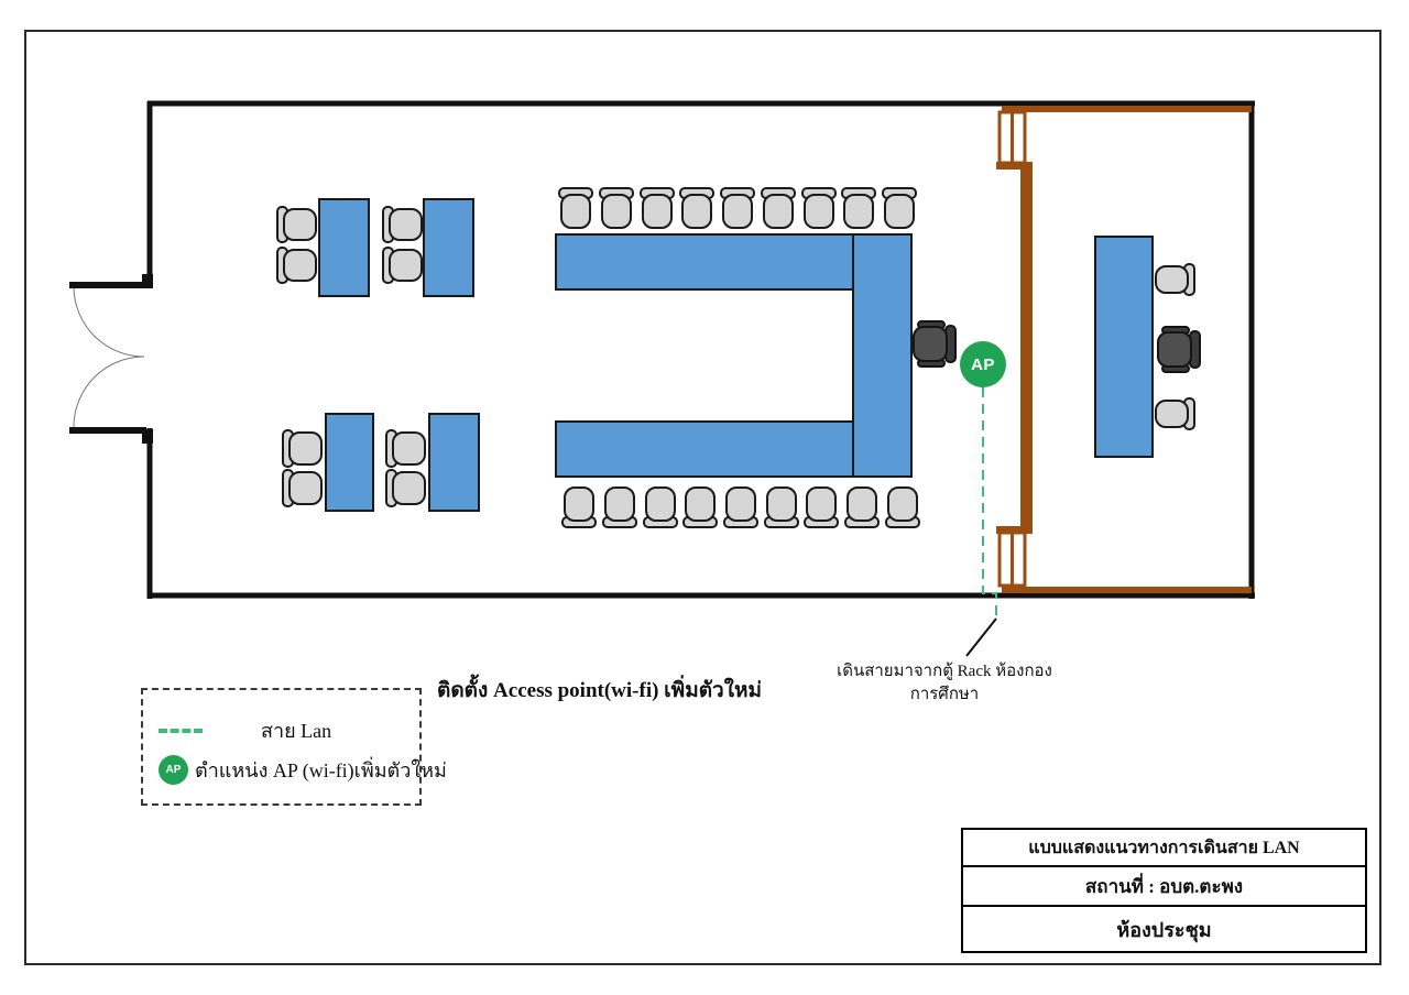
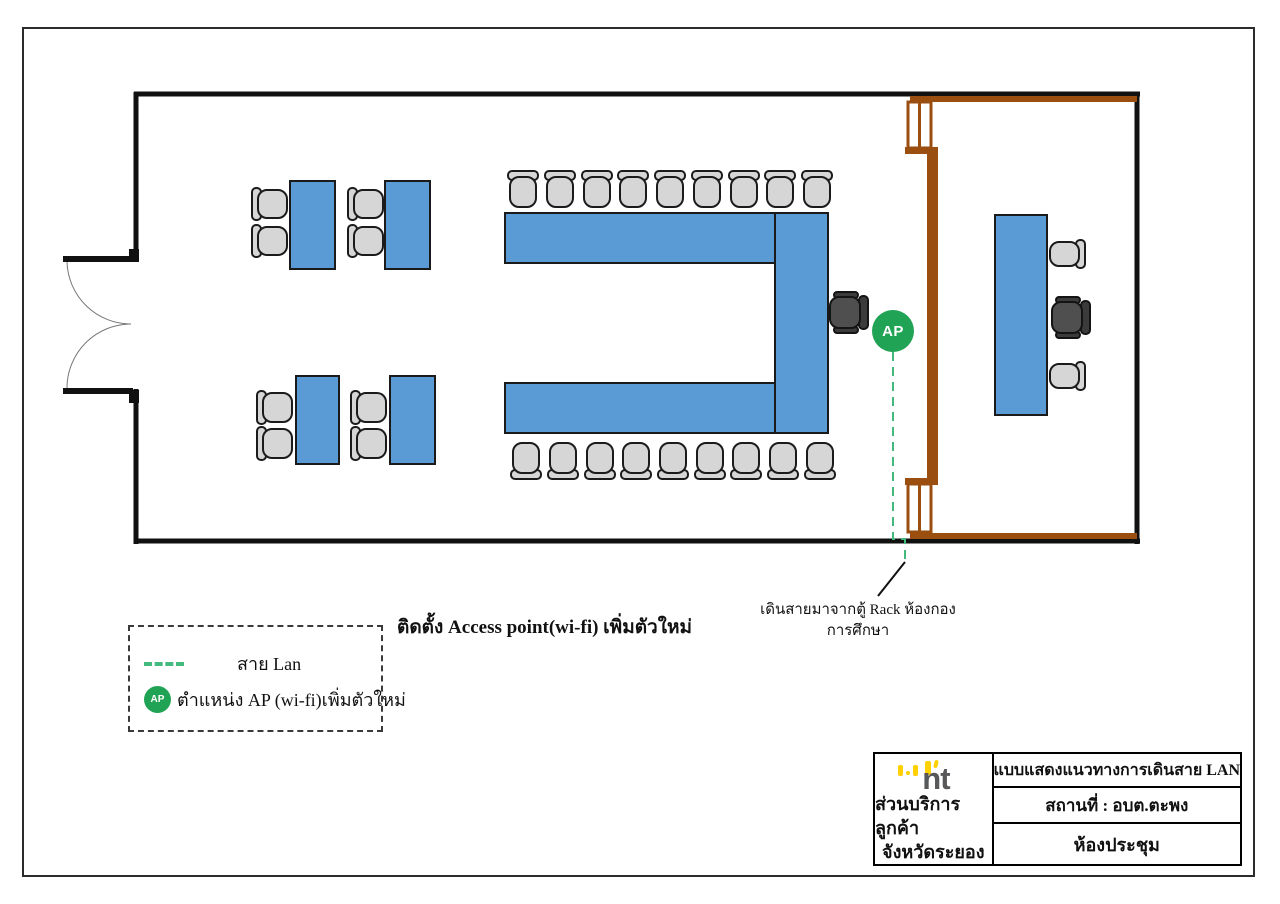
  AP
  ติดตั้ง Access point(wi-fi) เพิ่มตัวใหม่
  เดินสายมาจากตู้ Rack ห้องกอง
  การศึกษา
  สาย Lan
  AP
  ตำแหน่ง AP (wi-fi)เพิ่มตัวใหม่
+ nt
+ ส่วนบริการลูกค้า
+ จังหวัดระยอง
  แบบแสดงแนวทางการเดินสาย LAN
  สถานที่ : อบต.ตะพง
  ห้องประชุม
